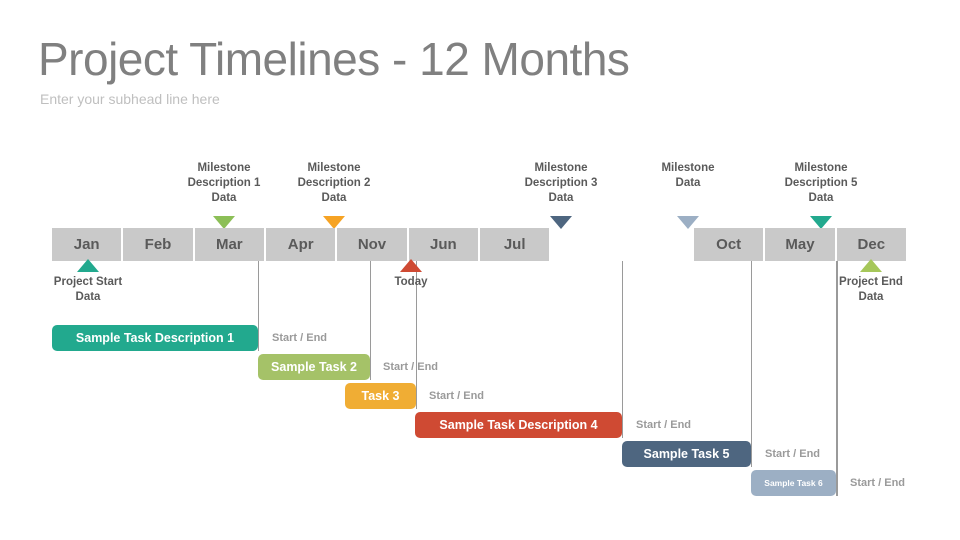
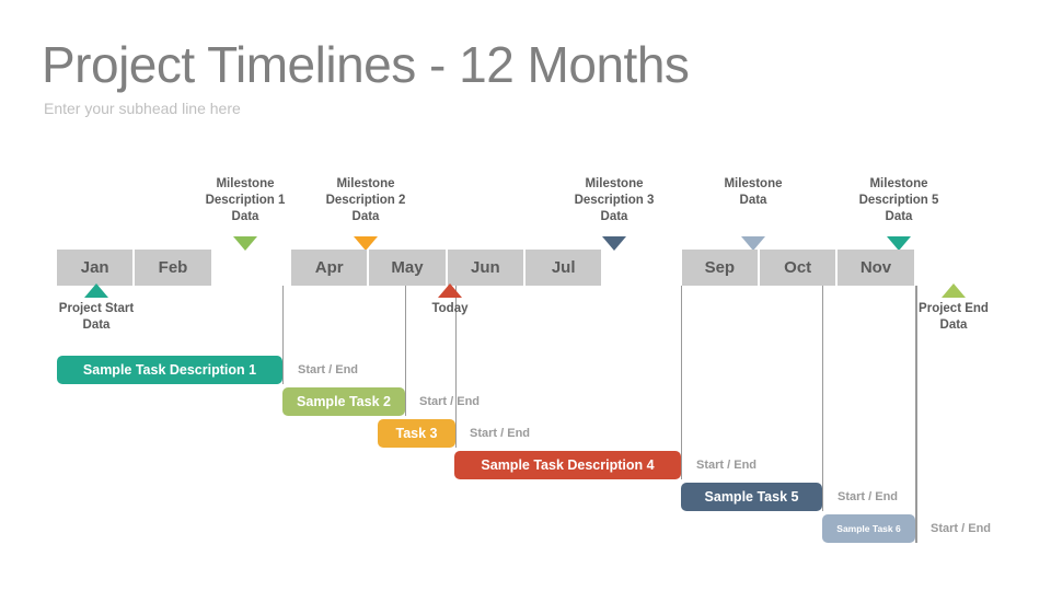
  Project Timelines - 12 Months
  Enter your subhead line here
  Milestone
  Description 1
  Data
  Milestone
  Description 2
  Data
  Milestone
  Description 3
  Data
  Milestone
  Data
  Milestone
  Description 5
  Data
  Jan
  Feb
- Mar
  Apr
- Nov
+ May
  Jun
  Jul
+ Sep
  Oct
- May
+ Nov
- Dec
  Project Start
  Data
  Today
  Project End
  Data
  Sample Task Description 1
  Start / End
  Sample Task 2
  Start / End
  Task 3
  Start / End
  Sample Task Description 4
  Start / End
  Sample Task 5
  Start / End
  Sample Task 6
  Start / End
